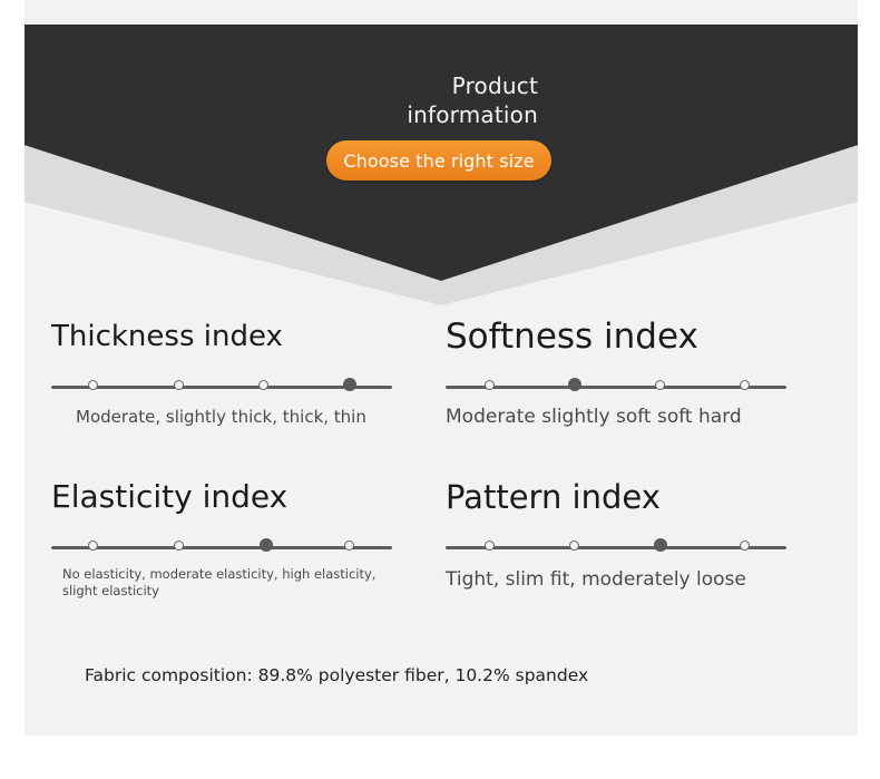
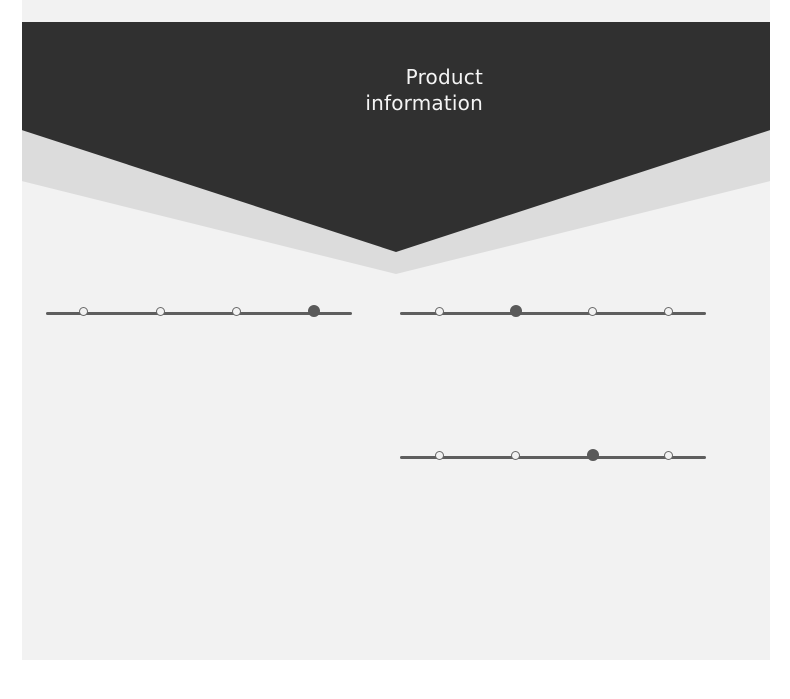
  Product
  information
- Choose the right size
- Thickness index
- Moderate, slightly thick, thick, thin
- Softness index
- Moderate slightly soft soft hard
- Elasticity index
- No elasticity, moderate elasticity, high elasticity, slight elasticity
- Pattern index
- Tight, slim fit, moderately loose
- Fabric composition: 89.8% polyester fiber, 10.2% spandex
